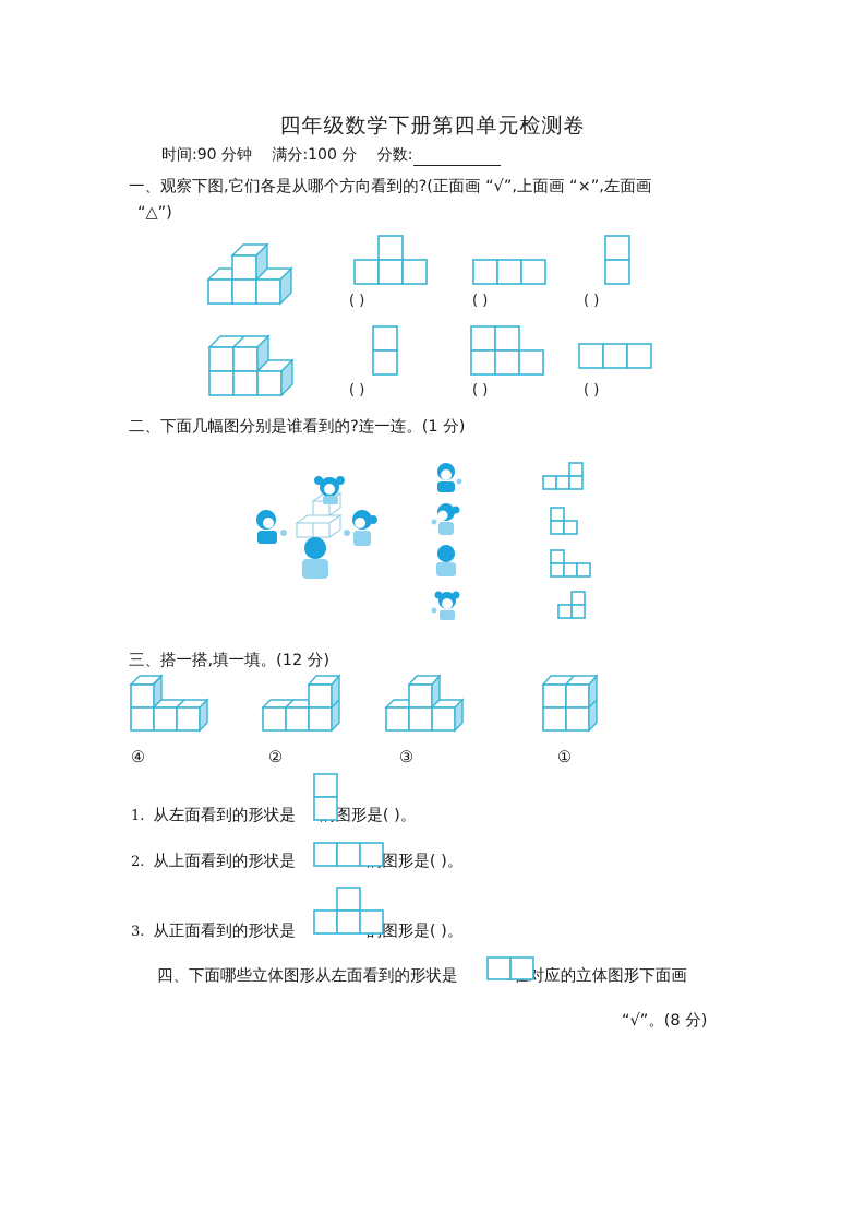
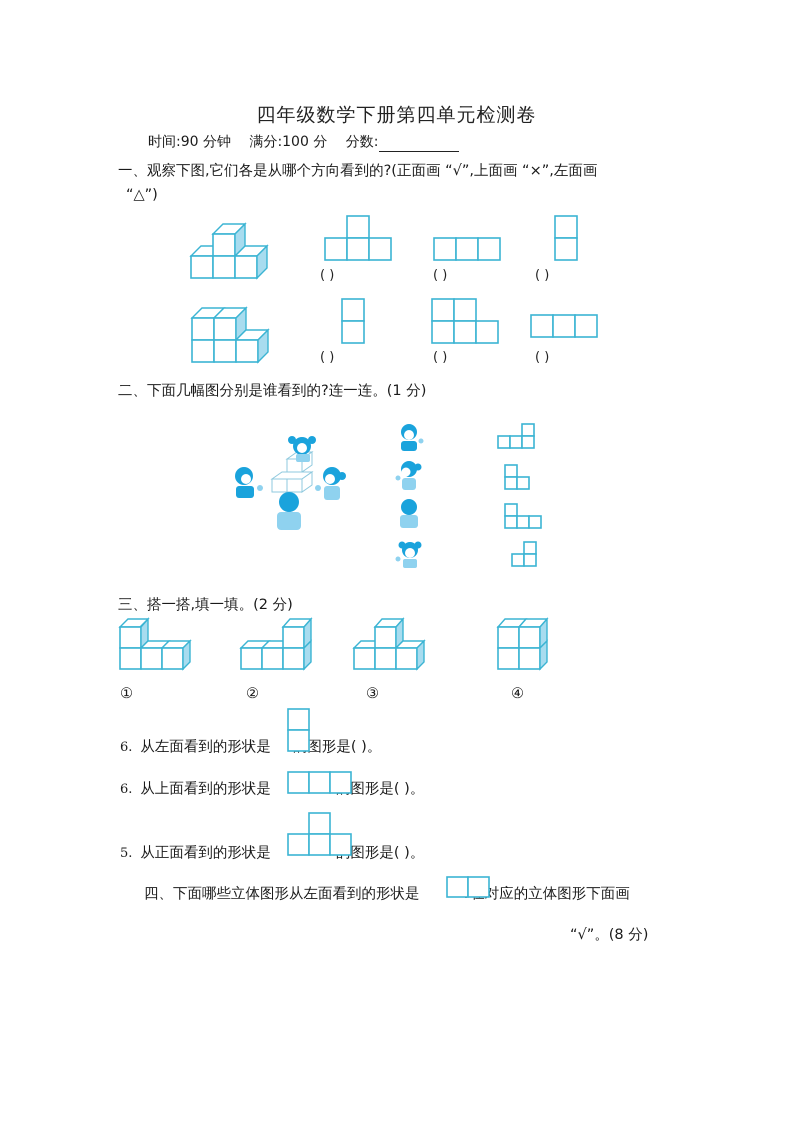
  四年级数学下册第四单元检测卷
  时间:90 分钟 满分:100 分 分数:
  一、观察下图,它们各是从哪个方向看到的?(正面画 “√”,上面画 “×”,左面画
  “△”)
  ( )
  ( )
  ( )
  ( )
  ( )
  ( )
  二、下面几幅图分别是谁看到的?连一连。(1 分)
- 三、搭一搭,填一填。(12 分)
+ 三、搭一搭,填一填。(2 分)
- ④
+ ①
  ②
  ③
- ①
+ ④
- 1. 从左面看到的形状是 图形是( )。
+ 6. 从左面看到的形状是 图形是( )。
- 2. 从上面看到的形状是 图形是( )。
+ 6. 从上面看到的形状是 图形是( )。
- 3. 从正面看到的形状是 图形是( )。
+ 5. 从正面看到的形状是 图形是( )。
  四、下面哪些立体图形从左面看到的形状是 对应的立体图形下面画
  “√”。(8 分)
